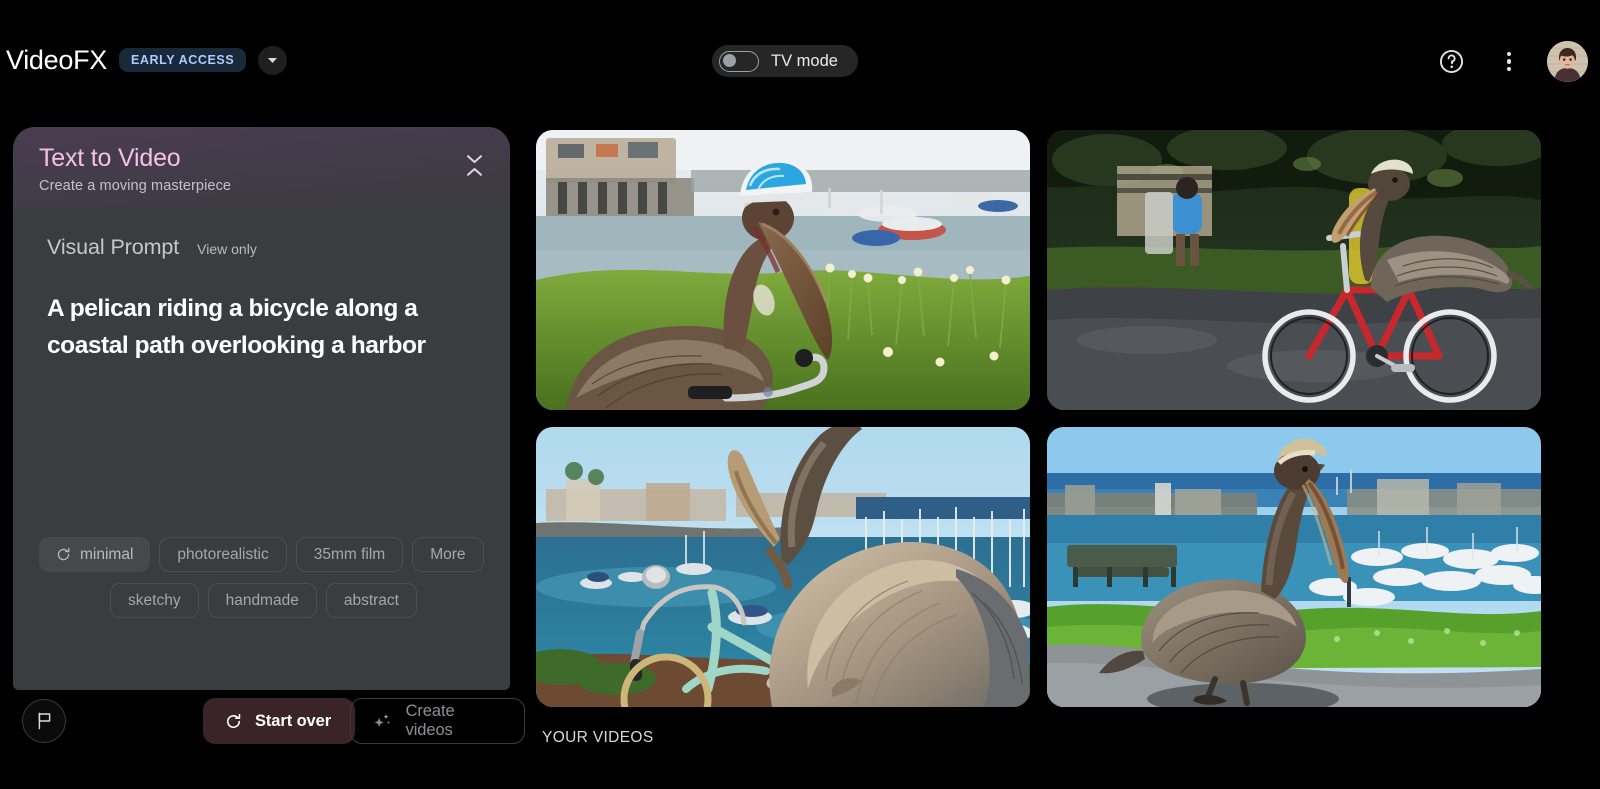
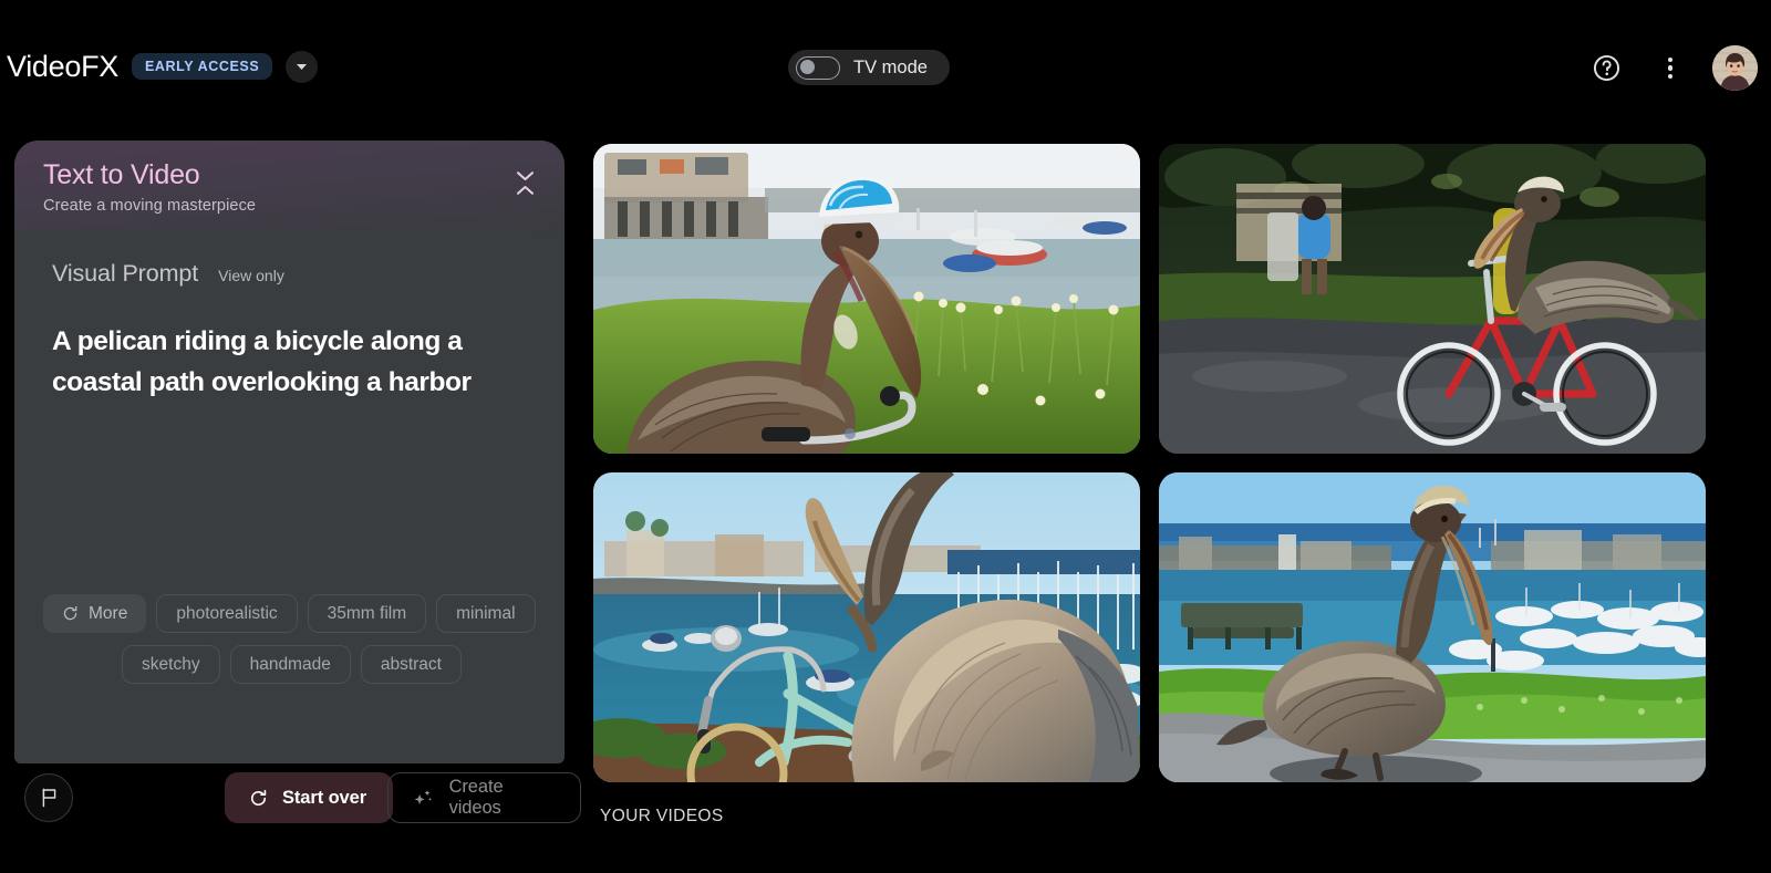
  VideoFX
  EARLY ACCESS
  TV mode
  Text to Video
  Create a moving masterpiece
  Visual Prompt
  View only
  A pelican riding a bicycle along a coastal path overlooking a harbor
- minimal
+ More
  photorealistic
  35mm film
- More
+ minimal
  sketchy
  handmade
  abstract
  Start over
  Create videos
  YOUR VIDEOS
